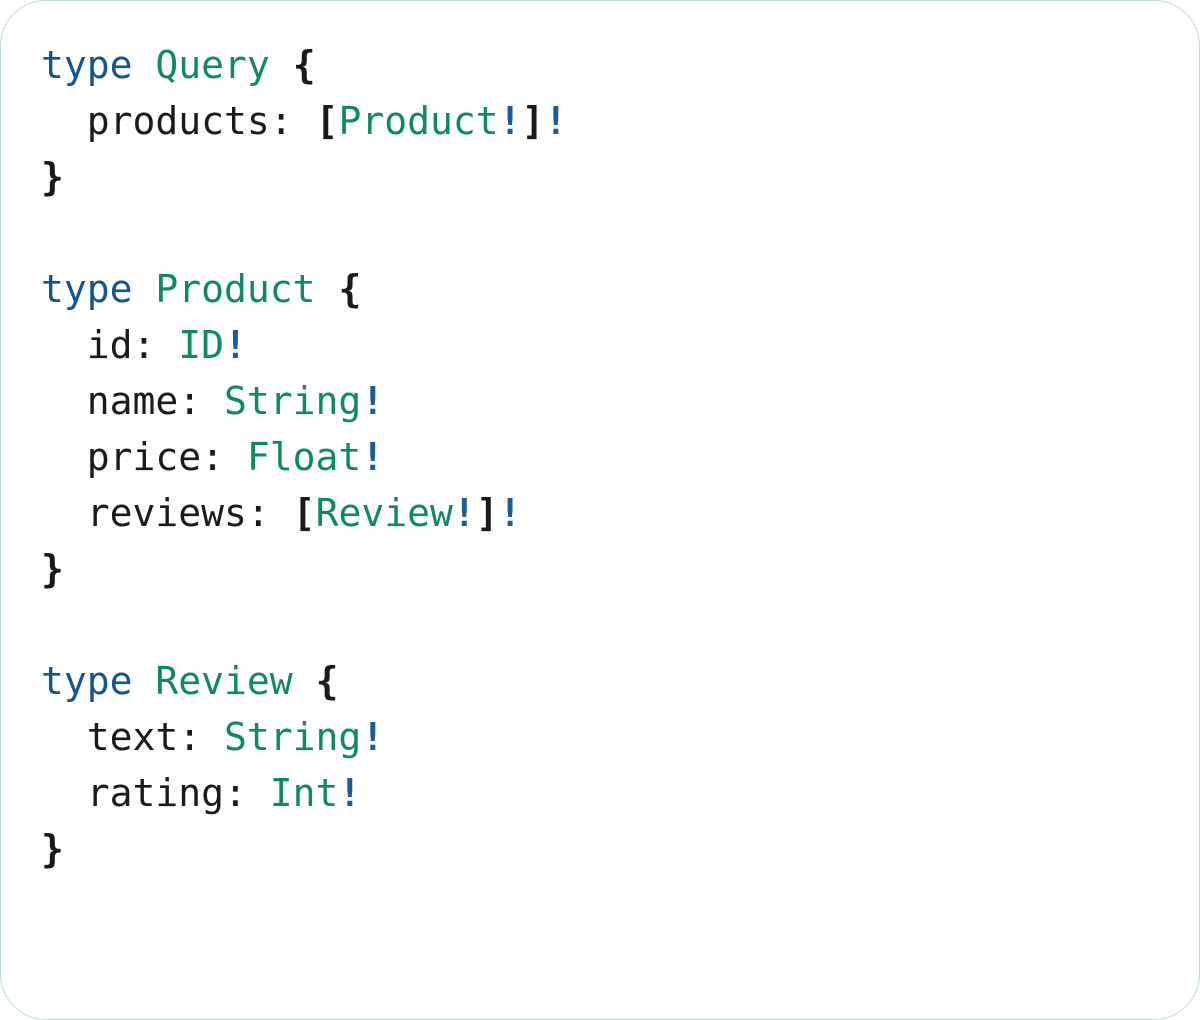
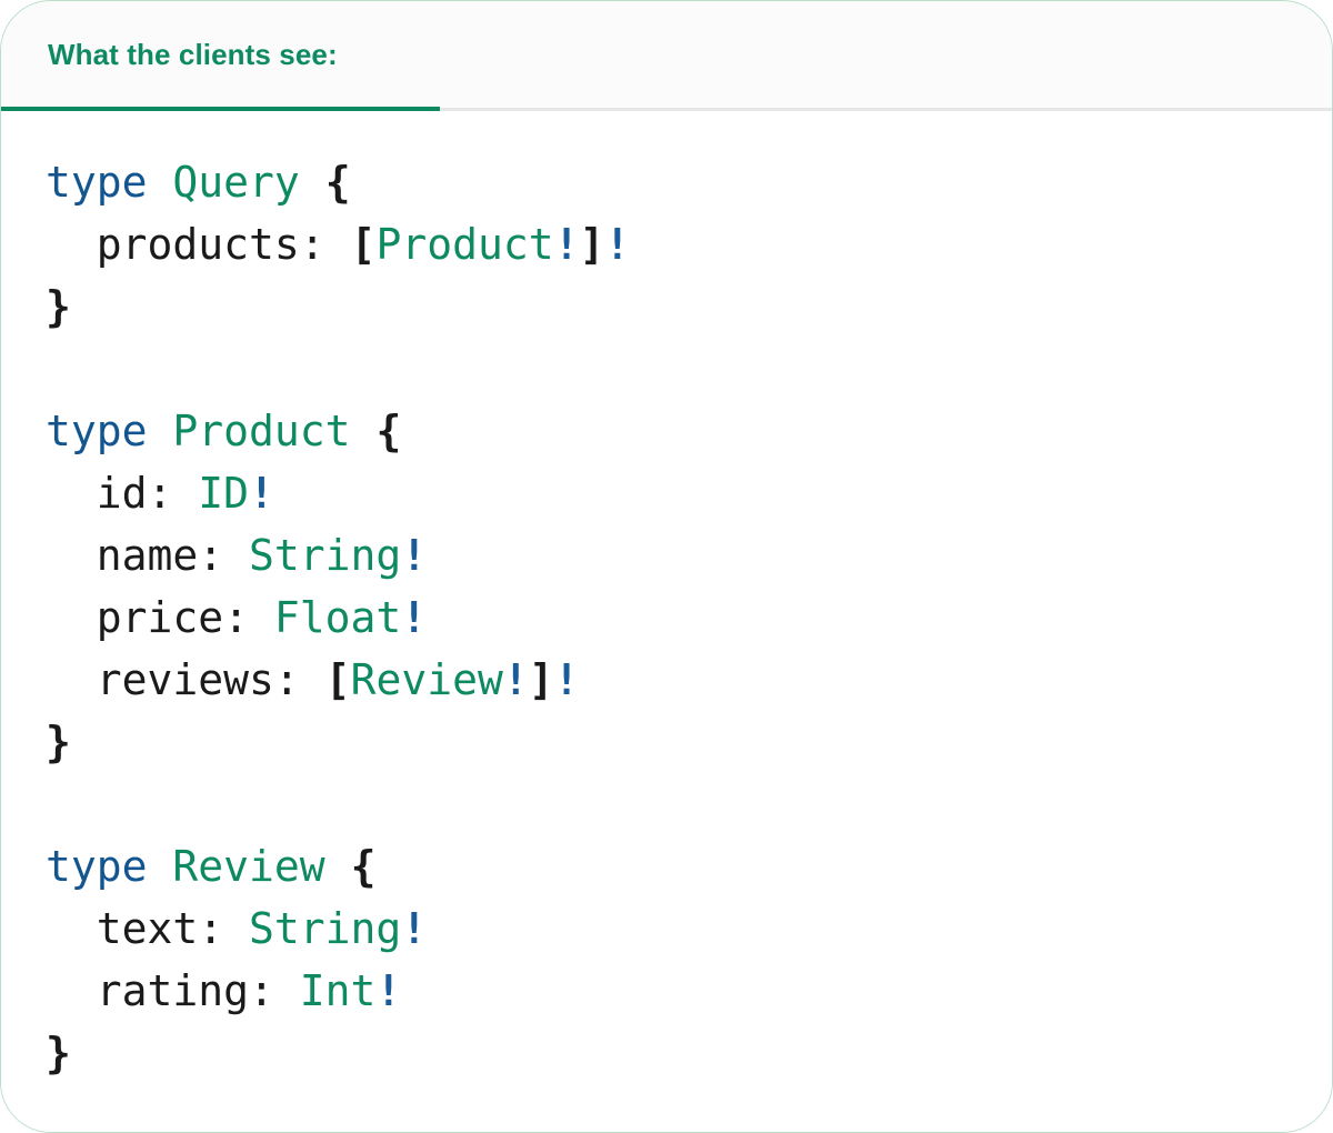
+ What the clients see:
  type Query { products: [Product!]! } type Product { id: ID! name: String! price: Float! reviews: [Review!]! } type Review { text: String! rating: Int! }
